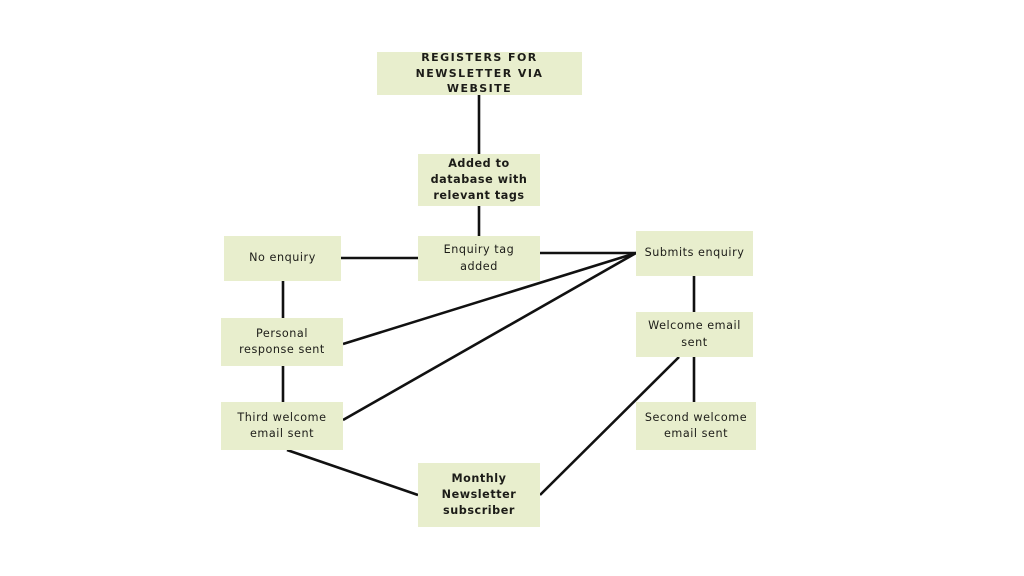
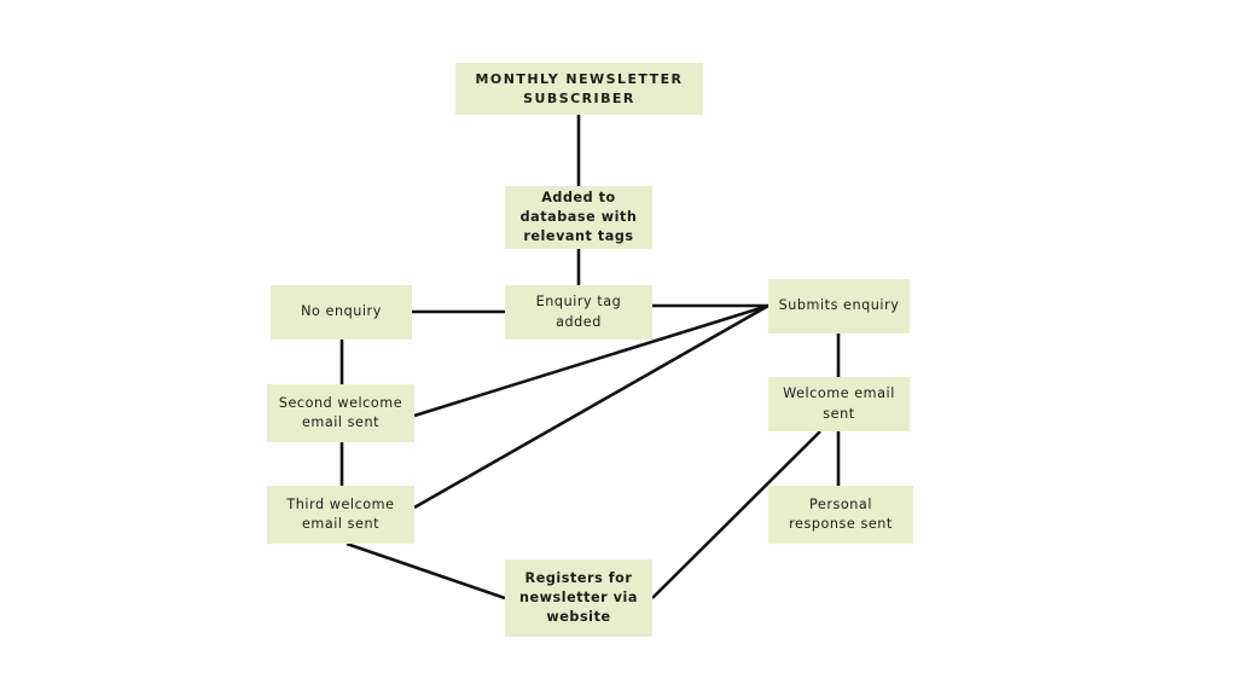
- REGISTERS FOR NEWSLETTER VIA WEBSITE
+ MONTHLY NEWSLETTER SUBSCRIBER
  Added to database with relevant tags
  Enquiry tag added
  No enquiry
  Submits enquiry
- Personal response sent
+ Second welcome email sent
  Welcome email sent
  Third welcome email sent
- Second welcome email sent
+ Personal response sent
- Monthly Newsletter subscriber
+ Registers for newsletter via website
